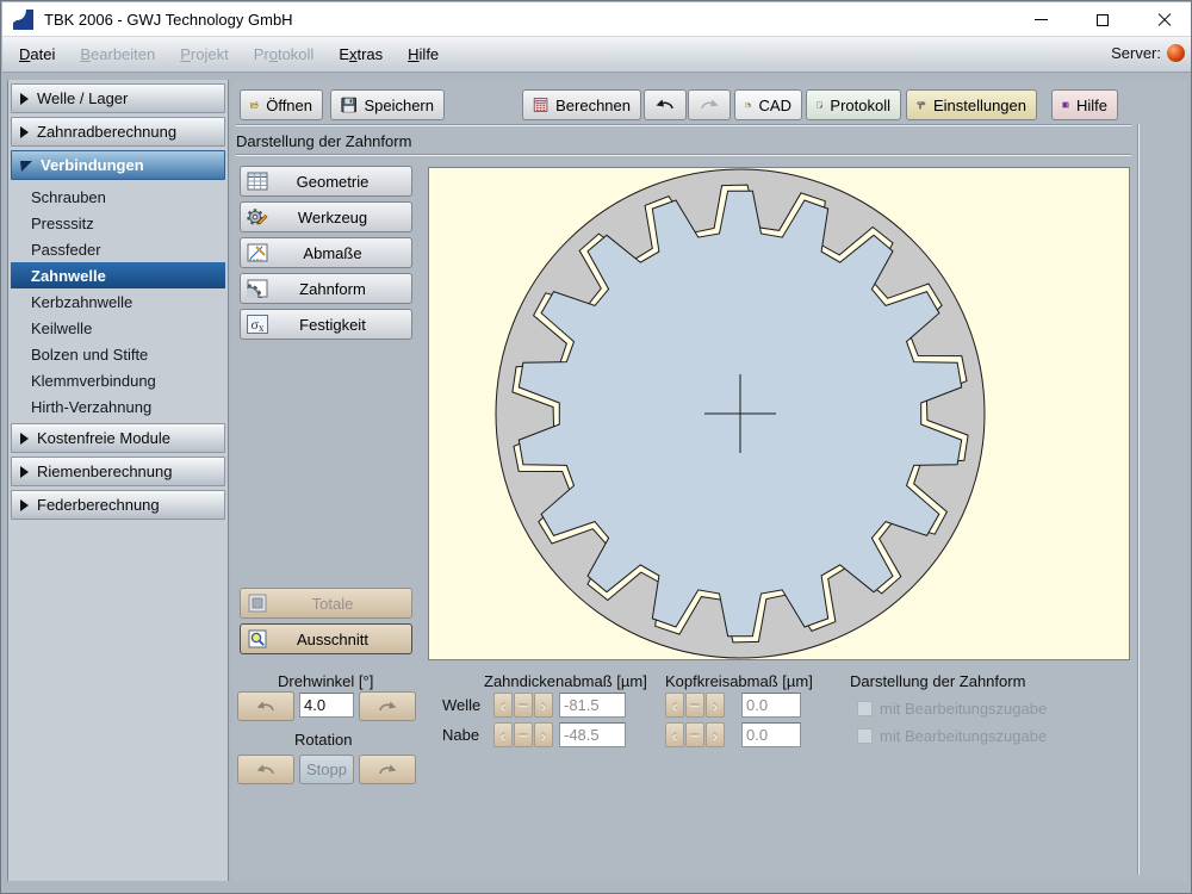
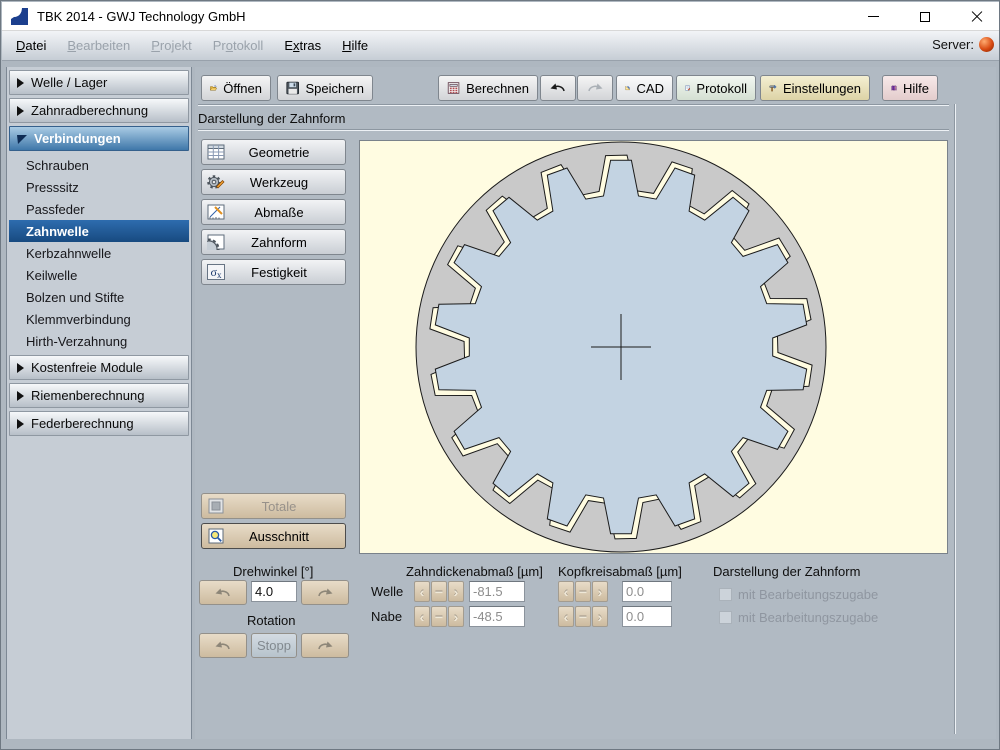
- TBK 2006 - GWJ Technology GmbH
+ TBK 2014 - GWJ Technology GmbH
  Datei
  Bearbeiten
  Projekt
  Protokoll
  Extras
  Hilfe
  Server:
  Welle / Lager
  Zahnradberechnung
  Verbindungen
  Schrauben
  Presssitz
  Passfeder
  Zahnwelle
  Kerbzahnwelle
  Keilwelle
  Bolzen und Stifte
  Klemmverbindung
  Hirth-Verzahnung
  Kostenfreie Module
  Riemenberechnung
  Federberechnung
  Öffnen
  Speichern
  Berechnen
  CAD
  Protokoll
  Einstellungen
  Hilfe
  Darstellung der Zahnform
  Geometrie
  Werkzeug
  Abmaße
  Zahnform
  σ
  x
  Festigkeit
  Totale
  Ausschnitt
  Drehwinkel [°]
  4.0
  Rotation
  Stopp
  Zahndickenabmaß [µm]
  Welle
  ‹
  −
  ›
  -81.5
  Nabe
  ‹
  −
  ›
  -48.5
  Kopfkreisabmaß [µm]
  ‹
  −
  ›
  0.0
  ‹
  −
  ›
  0.0
  Darstellung der Zahnform
  mit Bearbeitungszugabe
  mit Bearbeitungszugabe
